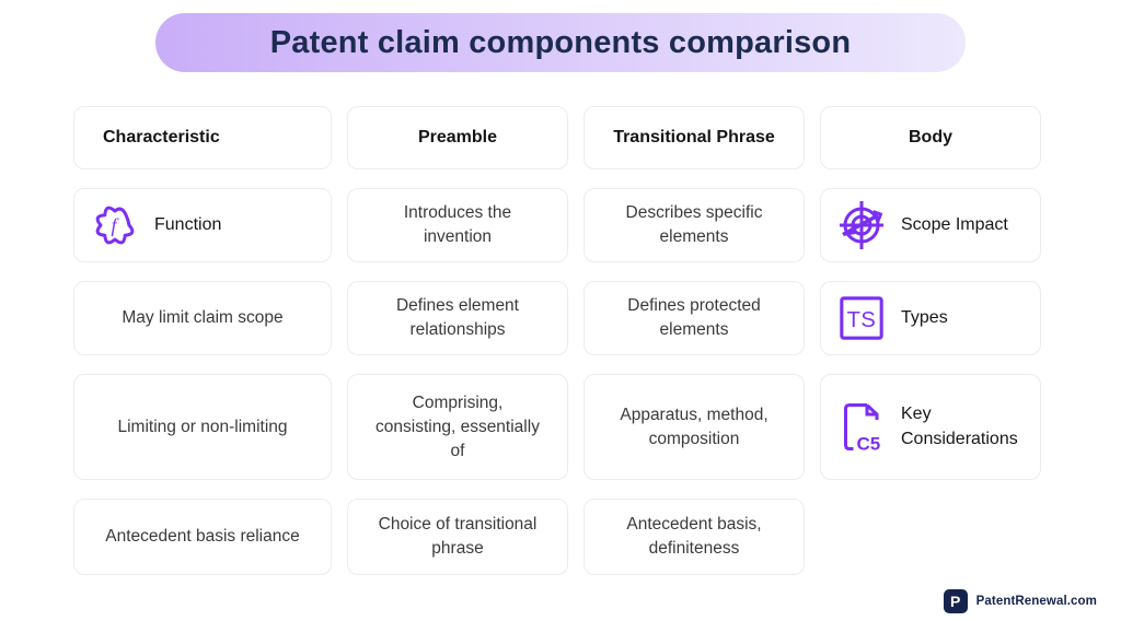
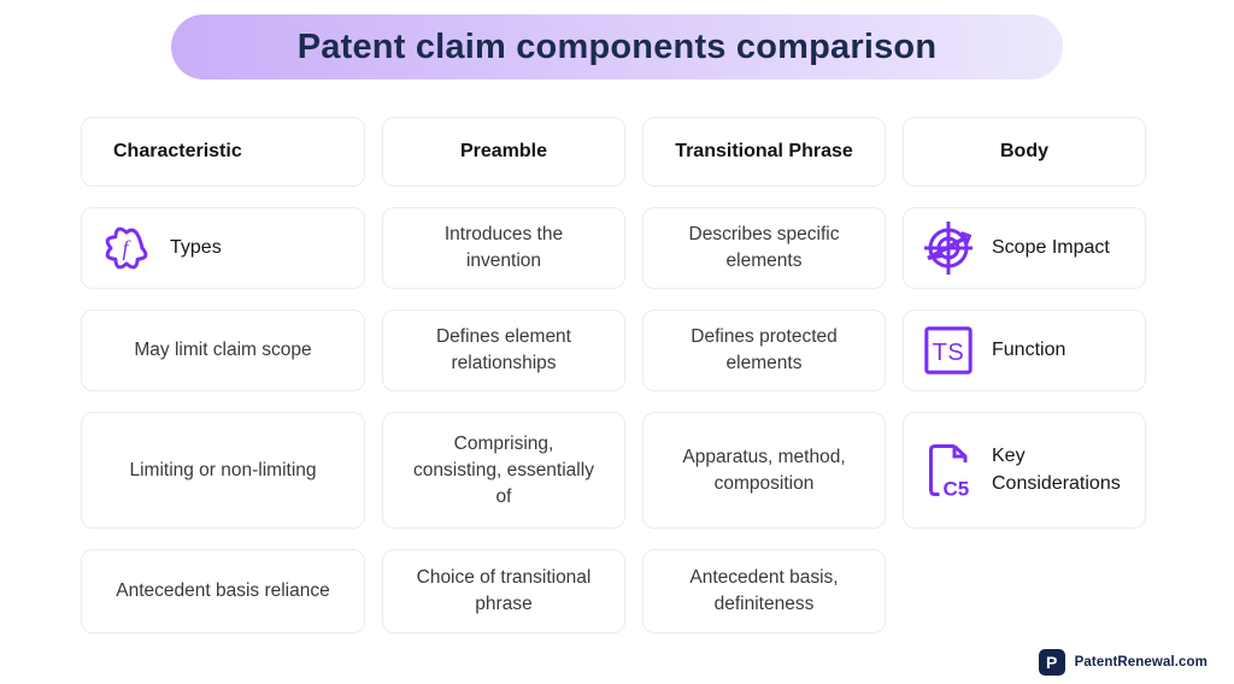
  Patent claim components comparison
  Characteristic
  Preamble
  Transitional Phrase
  Body
  f
- Function
+ Types
  Introduces the invention
  Describes specific elements
  Scope Impact
  May limit claim scope
  Defines element relationships
  Defines protected elements
  TS
- Types
+ Function
  Limiting or non-limiting
  Comprising, consisting, essentially of
  Apparatus, method, composition
  C5
  Key Considerations
  Antecedent basis reliance
  Choice of transitional phrase
  Antecedent basis, definiteness
  P
  PatentRenewal.com
